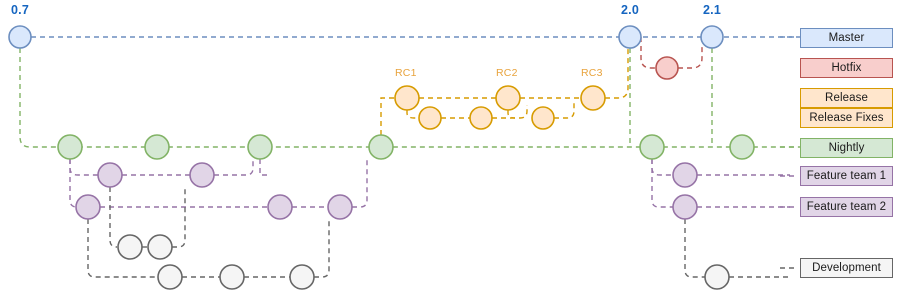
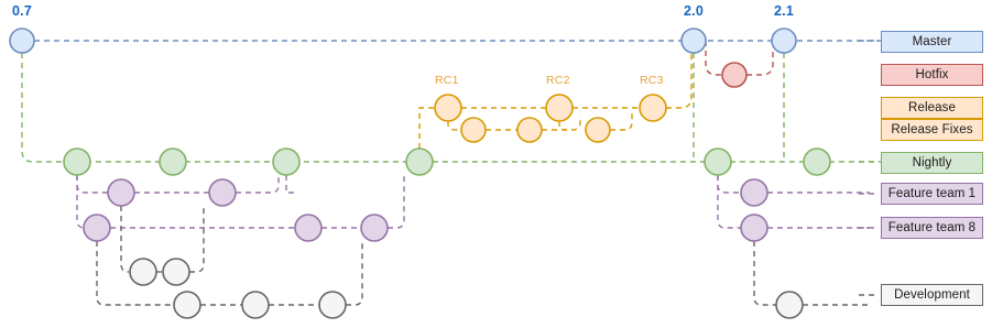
  0.7
  2.0
  2.1
  RC1
  RC2
  RC3
  Master
  Hotfix
  Release
  Release Fixes
  Nightly
  Feature team 1
- Feature team 2
+ Feature team 8
  Development
